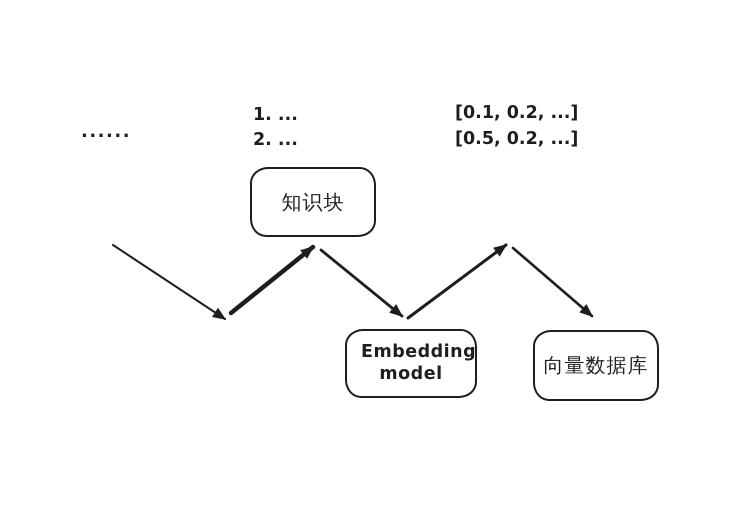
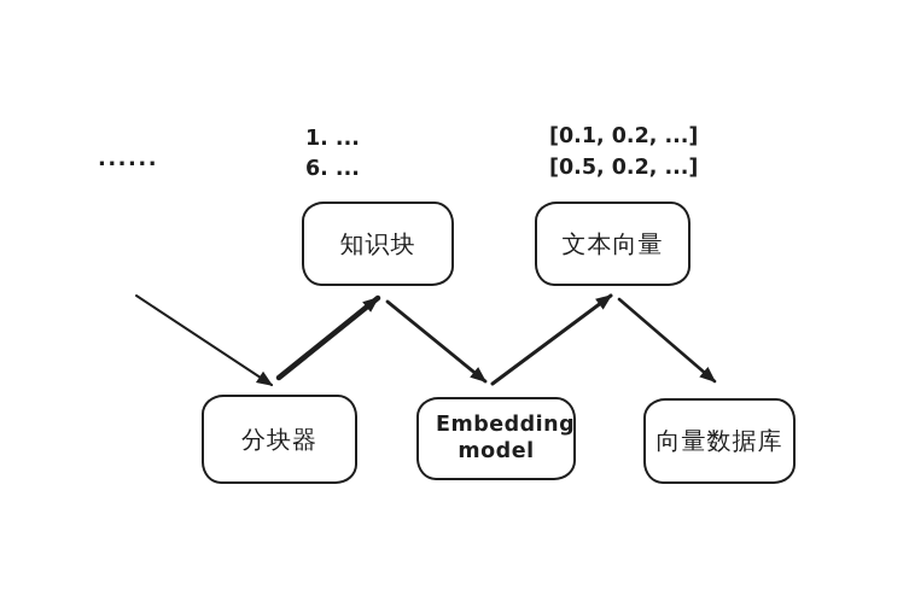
  ......
  1. ...
- 2. ...
+ 6. ...
  [0.1, 0.2, ...]
  [0.5, 0.2, ...]
  知识块
+ 文本向量
+ 分块器
  Embedding model
  向量数据库
